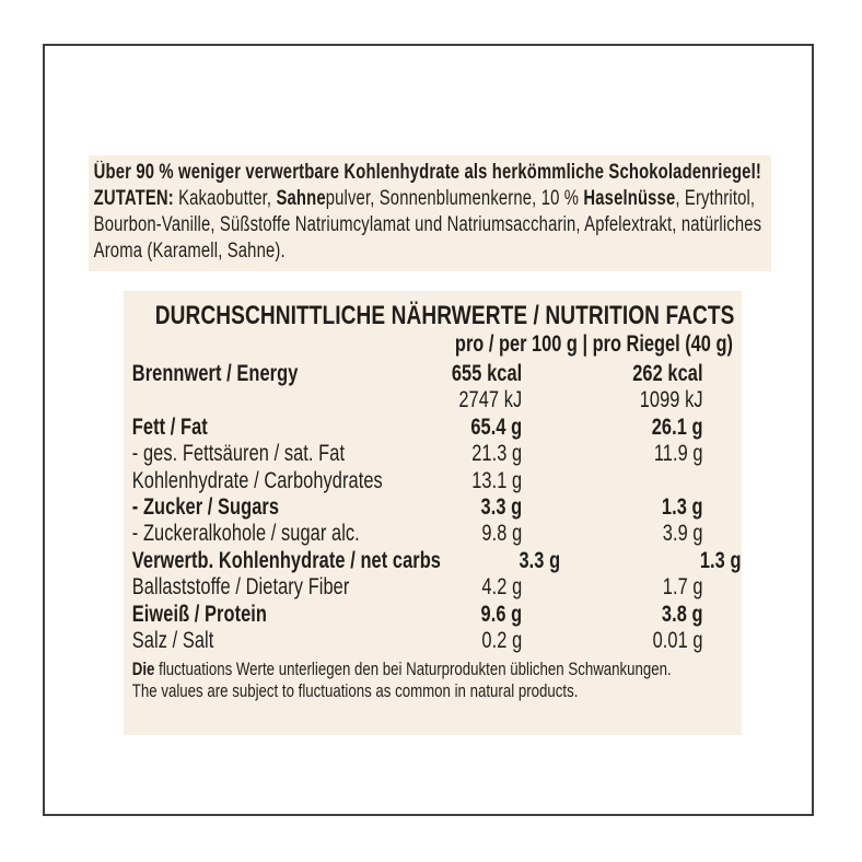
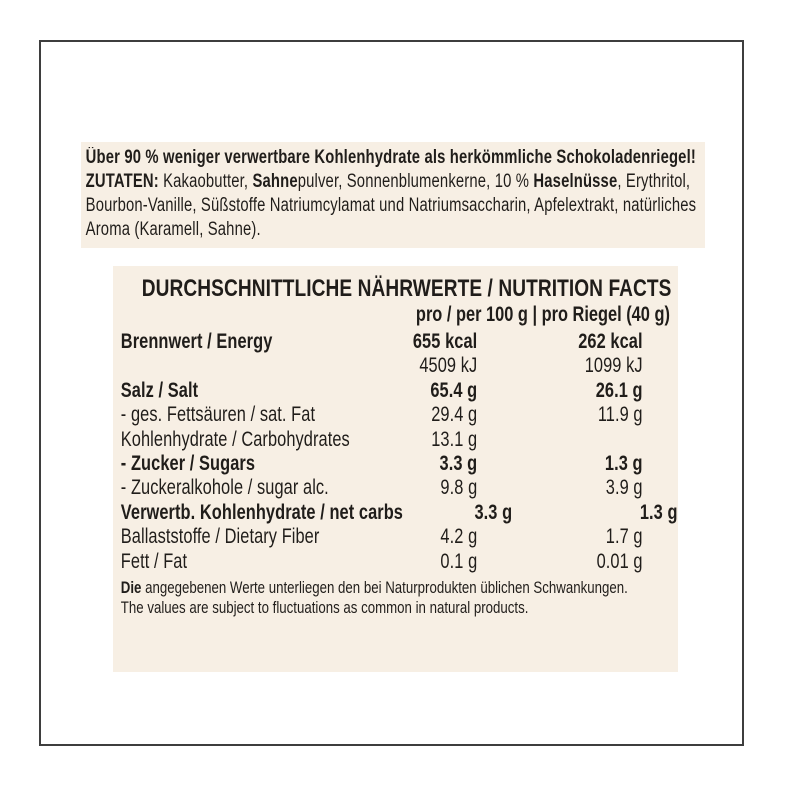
  Über 90 % weniger verwertbare Kohlenhydrate als herkömmliche Schokoladenriegel!
  ZUTATEN: Kakaobutter, Sahnepulver, Sonnenblumenkerne, 10 % Haselnüsse, Erythritol, Bourbon-Vanille, Süßstoffe Natriumcylamat und Natriumsaccharin, Apfelextrakt, natürliches Aroma (Karamell, Sahne).
  DURCHSCHNITTLICHE NÄHRWERTE / NUTRITION FACTS
  pro / per 100 g | pro Riegel (40 g)
  Brennwert / Energy
  655 kcal
  262 kcal
- 2747 kJ
+ 4509 kJ
  1099 kJ
- Fett / Fat
+ Salz / Salt
  65.4 g
  26.1 g
  - ges. Fettsäuren / sat. Fat
- 21.3 g
+ 29.4 g
  11.9 g
  Kohlenhydrate / Carbohydrates
  13.1 g
  - Zucker / Sugars
  3.3 g
  1.3 g
  - Zuckeralkohole / sugar alc.
  9.8 g
  3.9 g
  Verwertb. Kohlenhydrate / net carbs
  3.3 g
  1.3 g
  Ballaststoffe / Dietary Fiber
  4.2 g
  1.7 g
- Eiweiß / Protein
- 9.6 g
- 3.8 g
- Salz / Salt
+ Fett / Fat
- 0.2 g
+ 0.1 g
  0.01 g
- Die fluctuations Werte unterliegen den bei Naturprodukten üblichen Schwankungen.
+ Die angegebenen Werte unterliegen den bei Naturprodukten üblichen Schwankungen.
  The values are subject to fluctuations as common in natural products.
